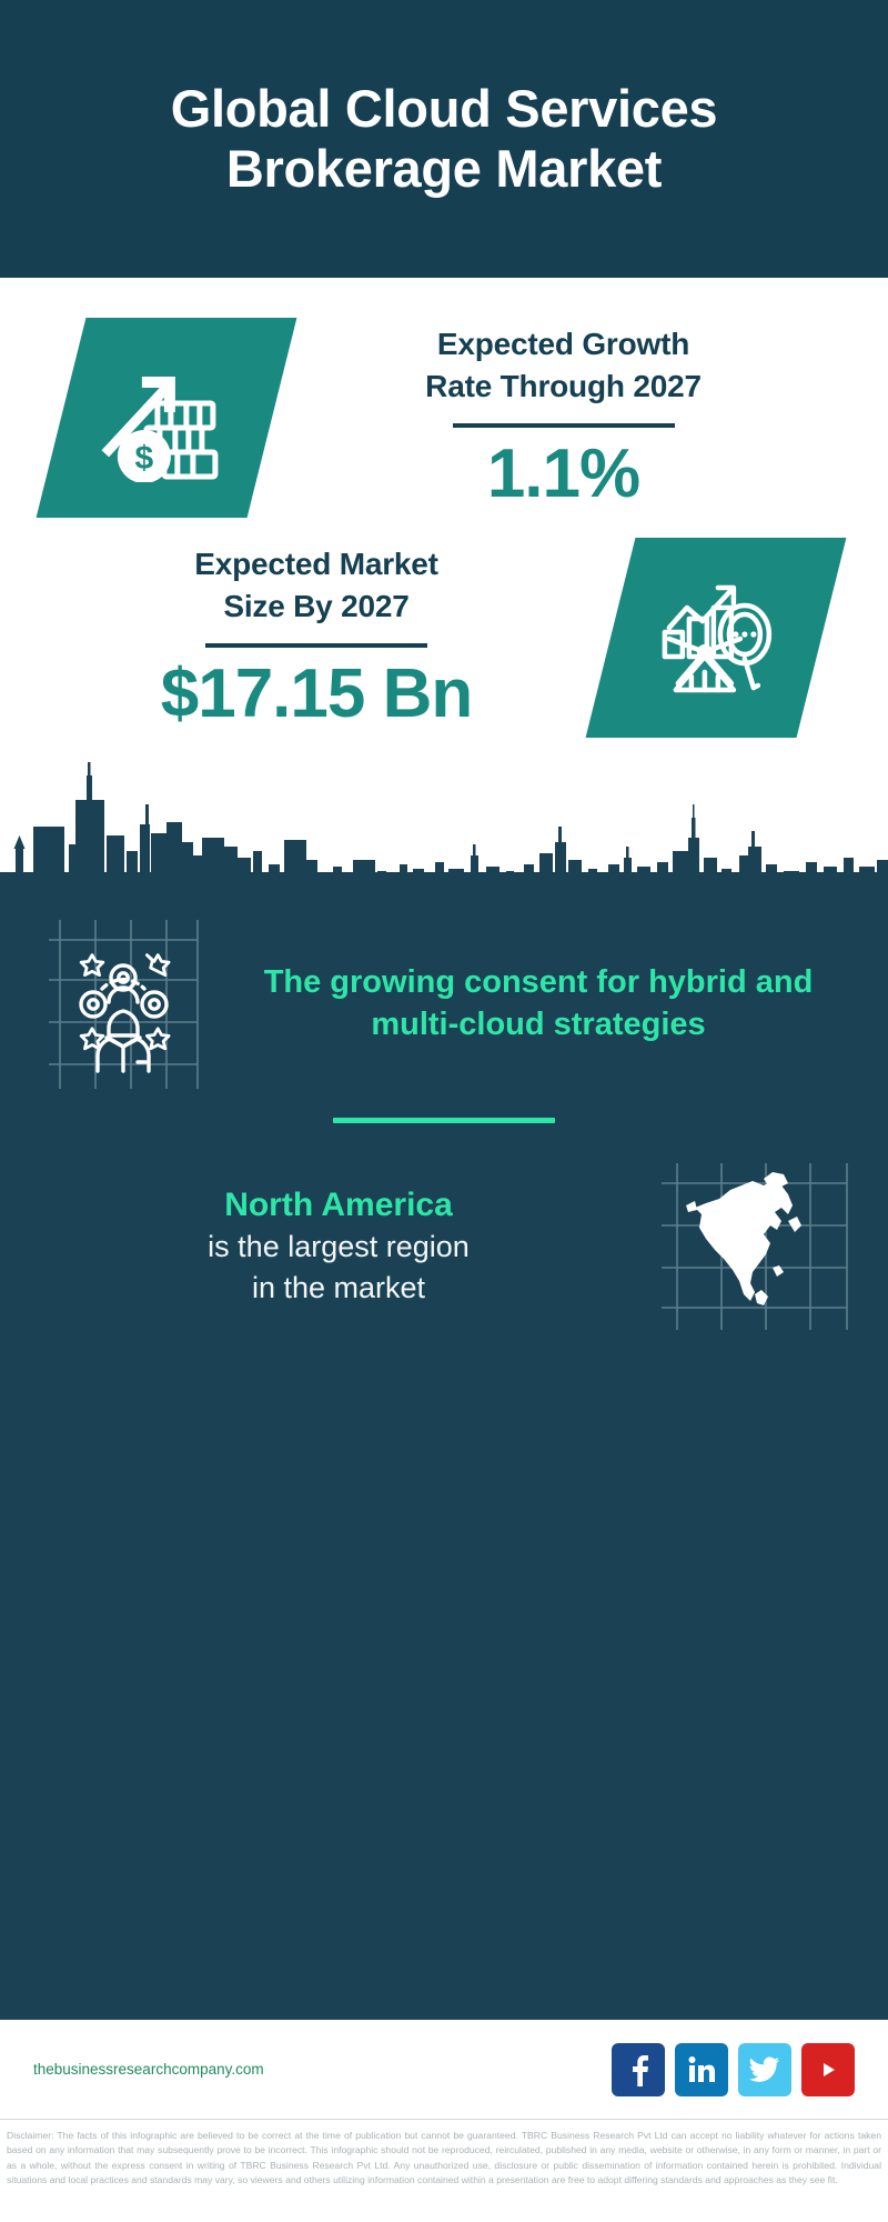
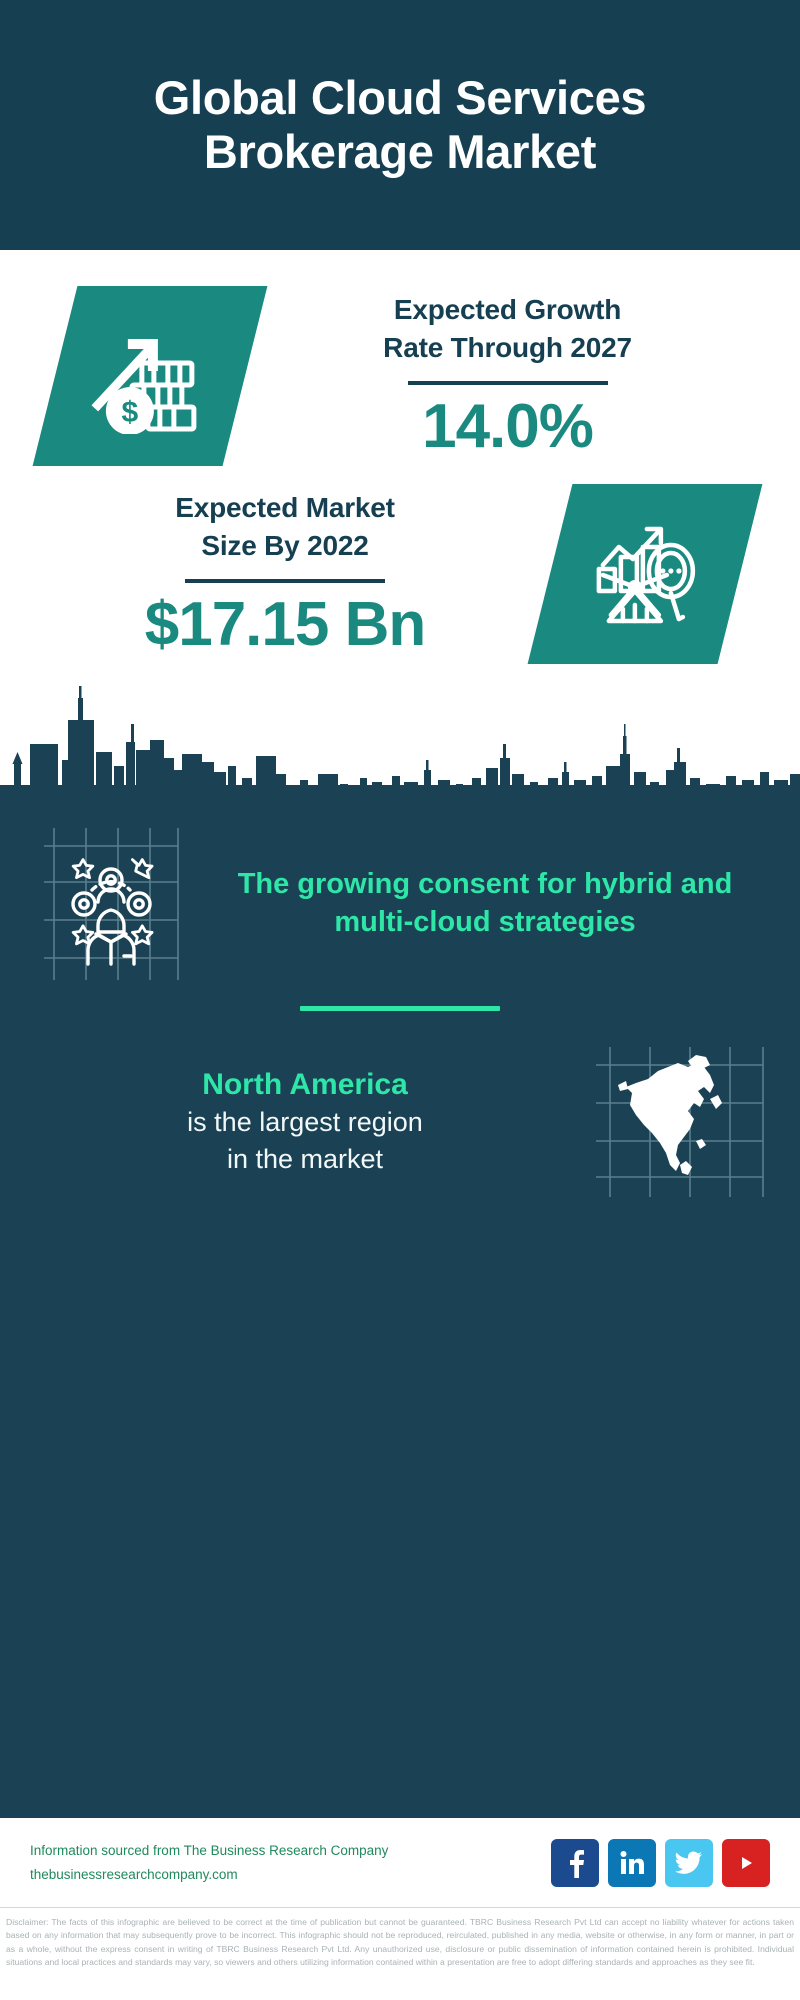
  Global Cloud Services
  Brokerage Market
  Expected Growth
  Rate Through 2027
- 1.1%
+ 14.0%
  Expected Market
- Size By 2027
+ Size By 2022
  $17.15 Bn
  The growing consent for hybrid and multi-cloud strategies
  North America
  is the largest region
  in the market
+ Information sourced from The Business Research Company
  thebusinessresearchcompany.com
  Disclaimer: The facts of this infographic are believed to be correct at the time of publication but cannot be guaranteed. TBRC Business Research Pvt Ltd can accept no liability whatever for actions taken based on any information that may subsequently prove to be incorrect. This infographic should not be reproduced, reirculated, published in any media, website or otherwise, in any form or manner, in part or as a whole, without the express consent in writing of TBRC Business Research Pvt Ltd. Any unauthorized use, disclosure or public dissemination of information contained herein is prohibited. Individual situations and local practices and standards may vary, so viewers and others utilizing information contained within a presentation are free to adopt differing standards and approaches as they see fit.
